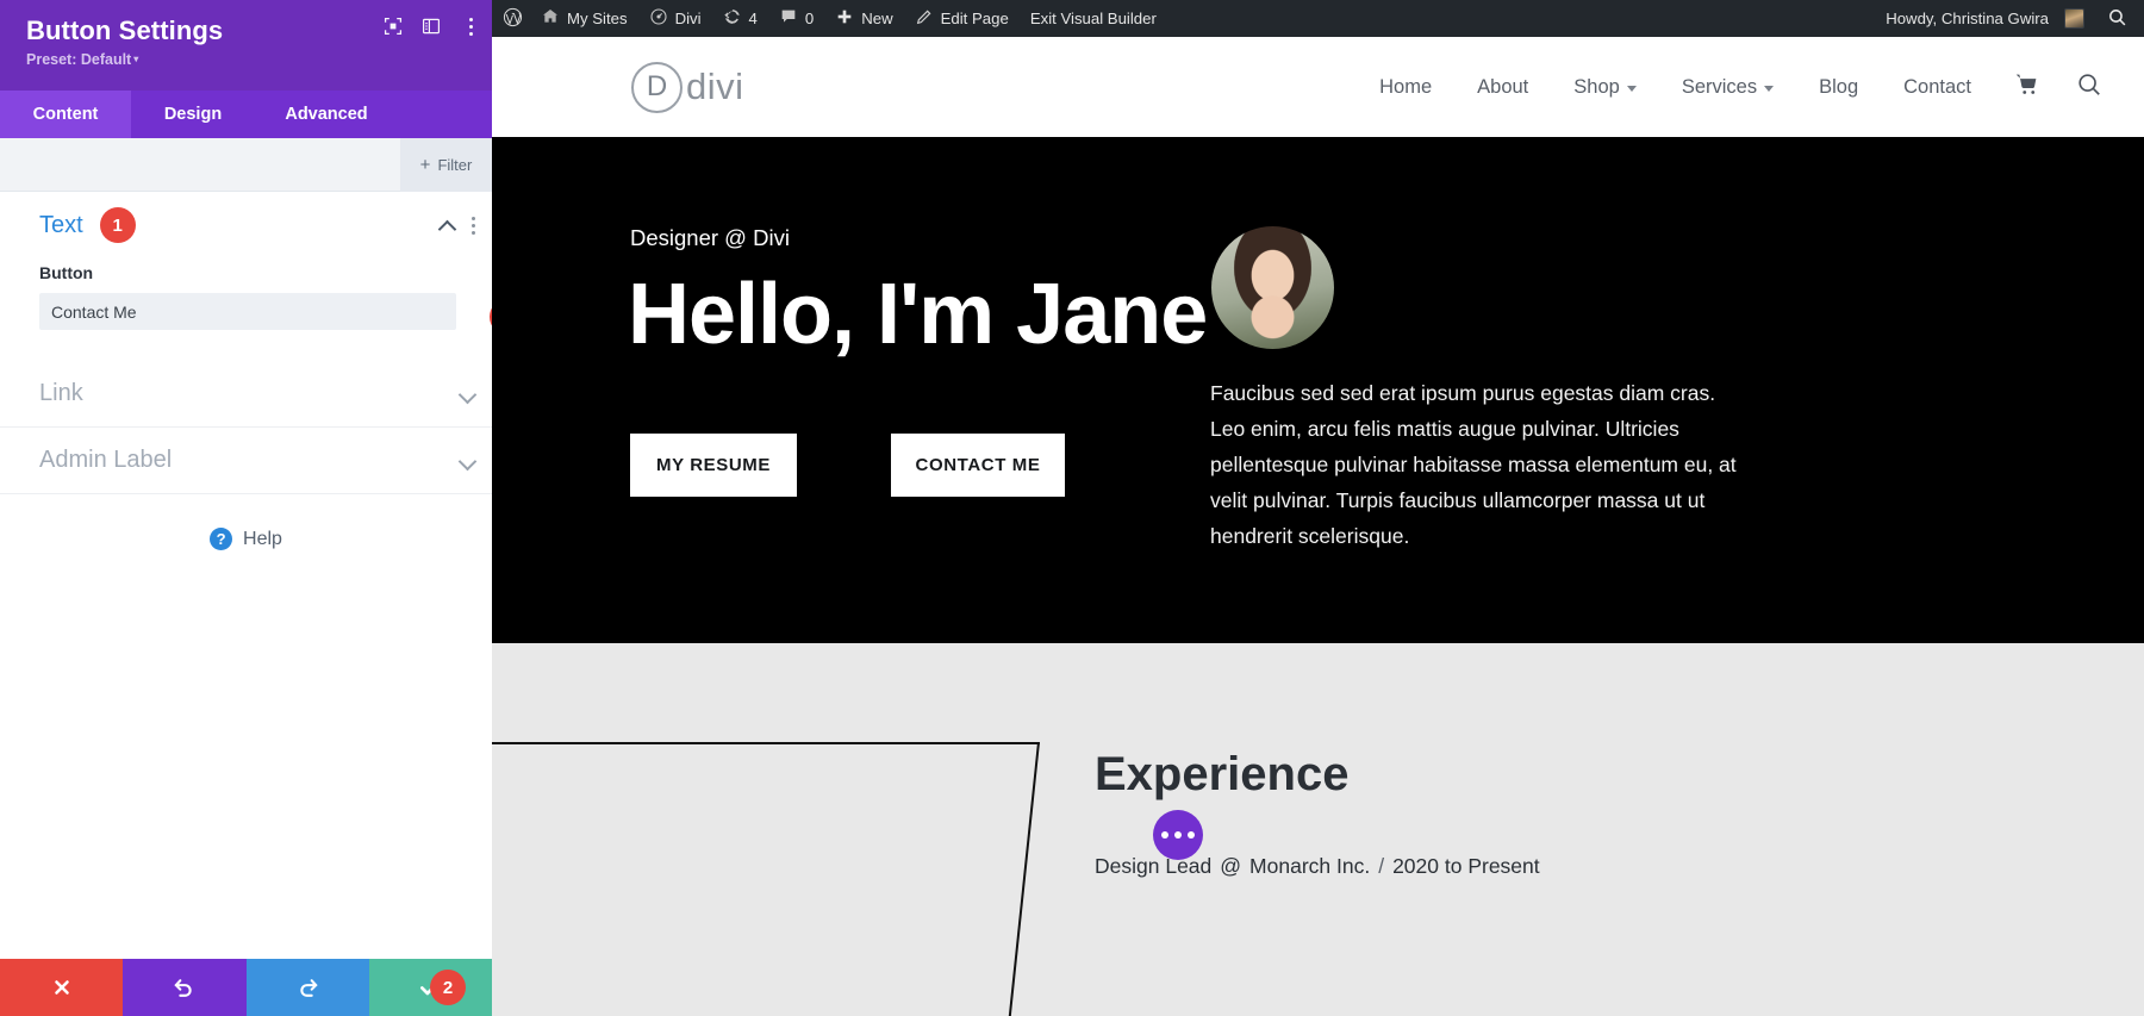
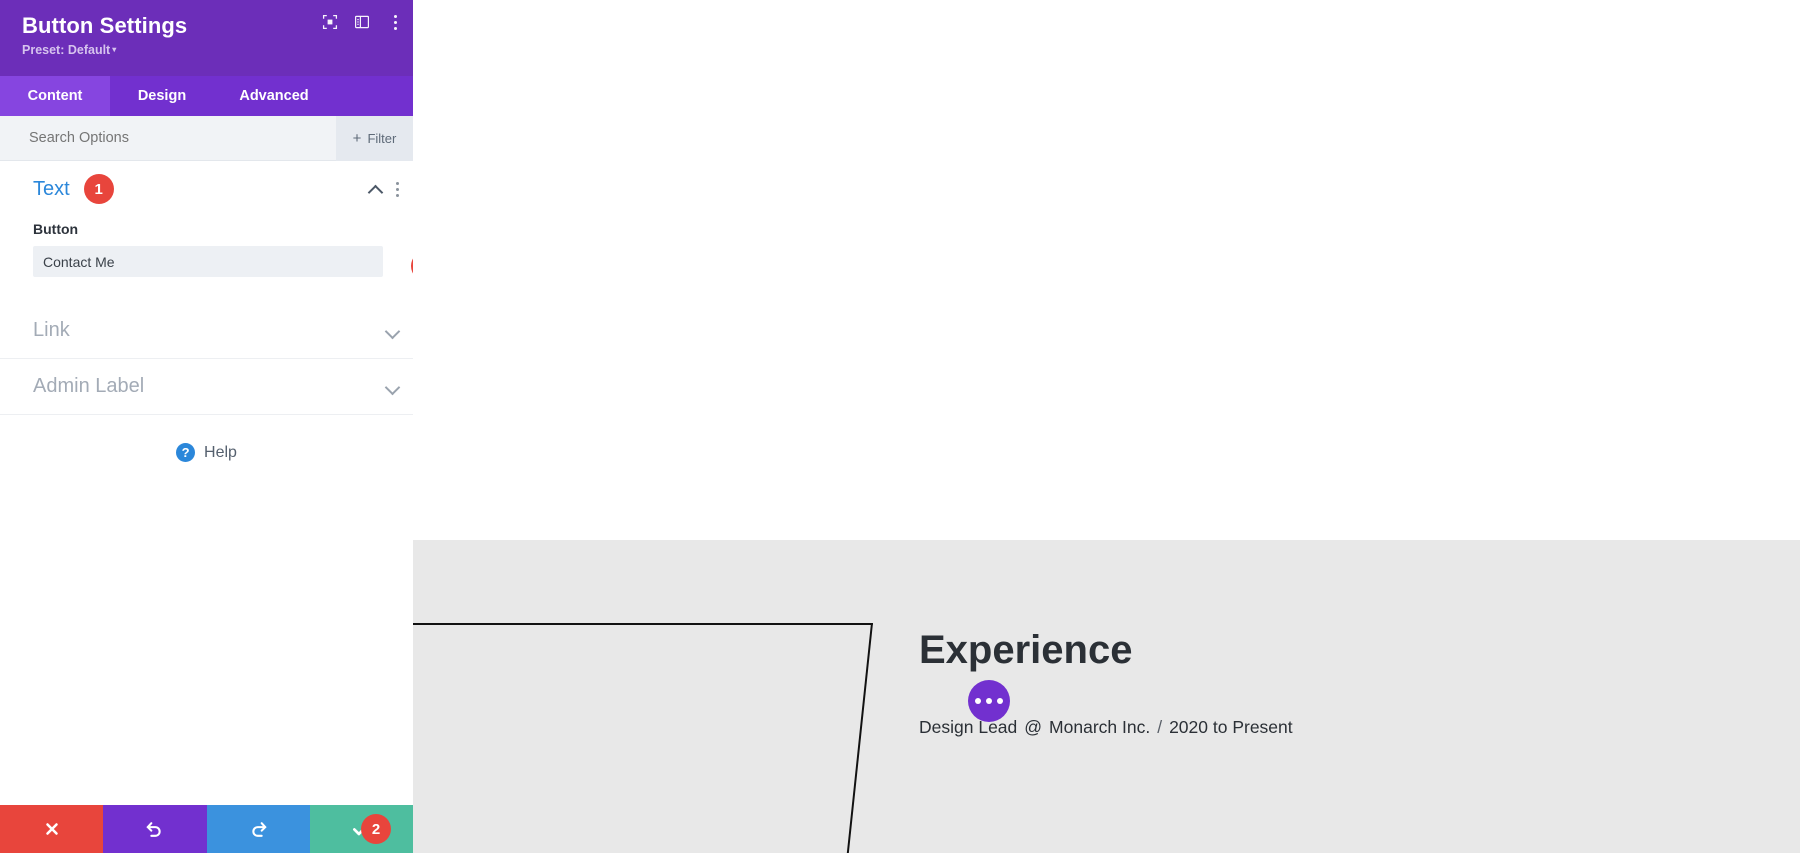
- My Sites
- Divi
- 4
- 0
- New
- Edit Page
- Exit Visual Builder
- Howdy, Christina Gwira
- D
- divi
- Home
- About
- Shop
- Services
- Blog
- Contact
- Designer @ Divi
- Hello, I'm Jane
- MY RESUME
- CONTACT ME
- Faucibus sed sed erat ipsum purus egestas diam cras. Leo enim, arcu felis mattis augue pulvinar. Ultricies pellentesque pulvinar habitasse massa elementum eu, at velit pulvinar. Turpis faucibus ullamcorper massa ut ut hendrerit scelerisque.
  Experience
  Design Lead
  @
  Monarch Inc.
  /
  2020 to Present
  Button Settings
  Preset: Default ▾
  Content
  Design
  Advanced
+ Search Options
  +
  Filter
  Text
  1
  Button
  Contact Me
  Link
  Admin Label
  ?
  Help
  2
